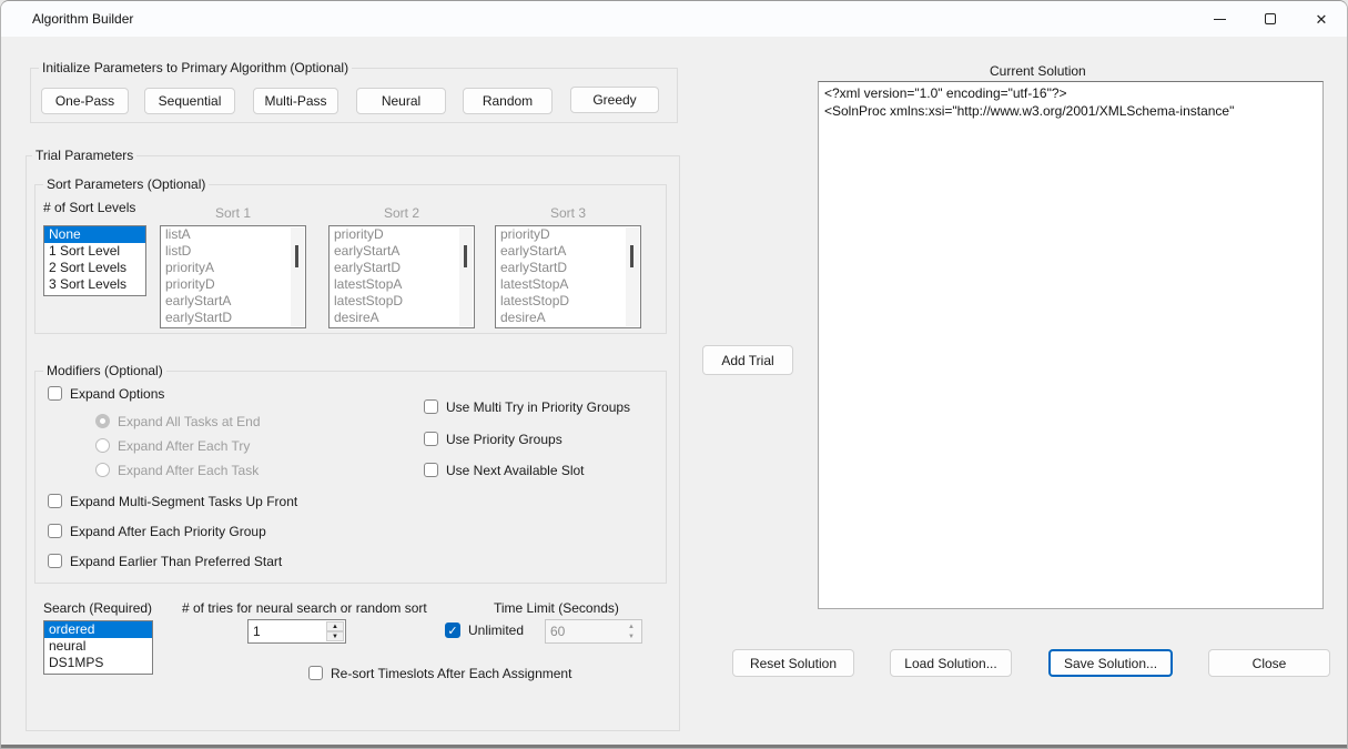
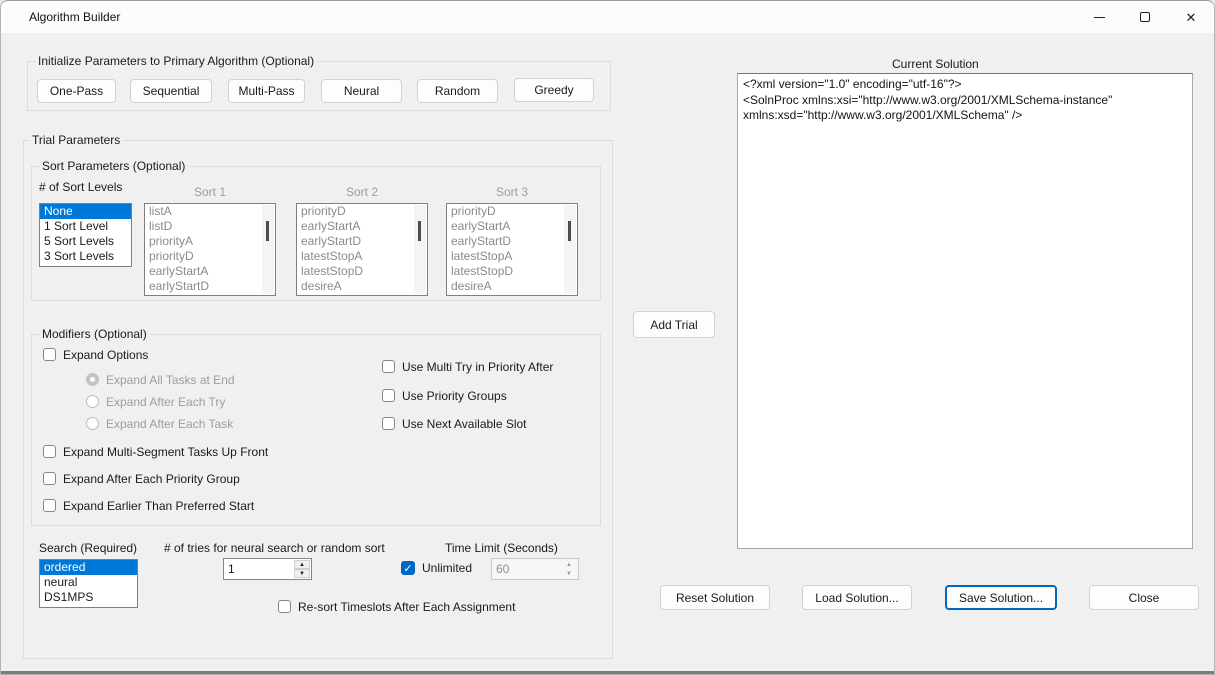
  Algorithm Builder
  ✕
  Initialize Parameters to Primary Algorithm (Optional)
  One-Pass
  Sequential
  Multi-Pass
  Neural
  Random
  Greedy
  Trial Parameters
  Sort Parameters (Optional)
  # of Sort Levels
  None
  1 Sort Level
- 2 Sort Levels
+ 5 Sort Levels
  3 Sort Levels
  Sort 1
  Sort 2
  Sort 3
  listA
  listD
  priorityA
  priorityD
  earlyStartA
  earlyStartD
  priorityD
  earlyStartA
  earlyStartD
  latestStopA
  latestStopD
  desireA
  priorityD
  earlyStartA
  earlyStartD
  latestStopA
  latestStopD
  desireA
  Modifiers (Optional)
  Expand Options
  Expand All Tasks at End
  Expand After Each Try
  Expand After Each Task
- Use Multi Try in Priority Groups
+ Use Multi Try in Priority After
  Use Priority Groups
  Use Next Available Slot
  Expand Multi-Segment Tasks Up Front
  Expand After Each Priority Group
  Expand Earlier Than Preferred Start
  Search (Required)
  ordered
  neural
  DS1MPS
  # of tries for neural search or random sort
  1
  Time Limit (Seconds)
  ✓
  Unlimited
  60
  Re-sort Timeslots After Each Assignment
  Current Solution
  <?xml version="1.0" encoding="utf-16"?>
  <SolnProc xmlns:xsi="http://www.w3.org/2001/XMLSchema-instance"
+ xmlns:xsd="http://www.w3.org/2001/XMLSchema" />
  Add Trial
  Reset Solution
  Load Solution...
  Save Solution...
  Close
